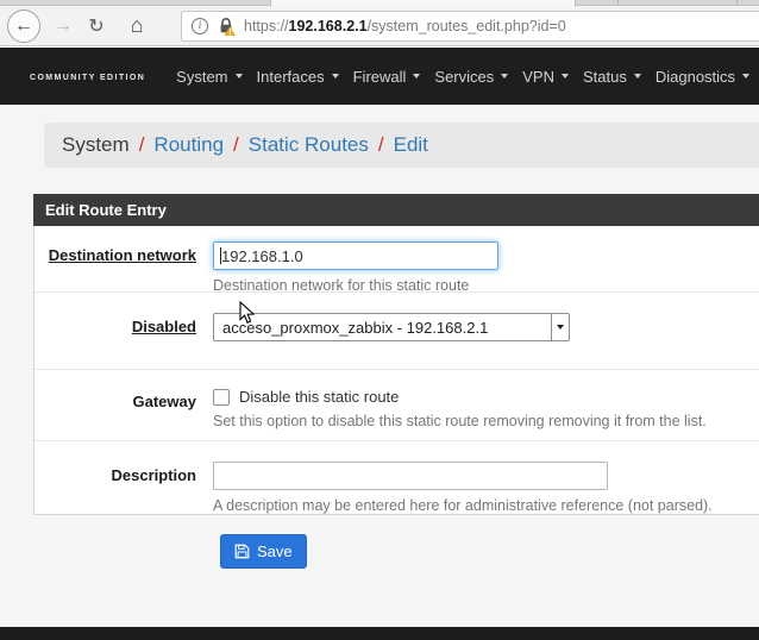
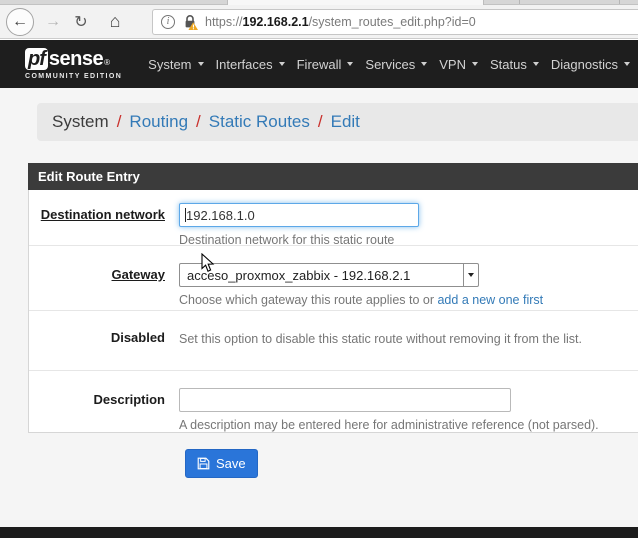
  ←
  →
  ↻
  ⌂
  i
  https://192.168.2.1/system_routes_edit.php?id=0
+ pf
+ sense
+ ®
  System
  Interfaces
  Firewall
  Services
  VPN
  Status
  Diagnostics
  System
  /
  Routing
  /
  Static Routes
  /
  Edit
  Edit Route Entry
  Destination network
  192.168.1.0
  Destination network for this static route
- Disabled
+ Gateway
  acceso_proxmox_zabbix - 192.168.2.1
+ Choose which gateway this route applies to or add a new one first
- Gateway
+ Disabled
- Disable this static route
- Set this option to disable this static route removing removing it from the list.
+ Set this option to disable this static route without removing it from the list.
  Description
  A description may be entered here for administrative reference (not parsed).
  Save
